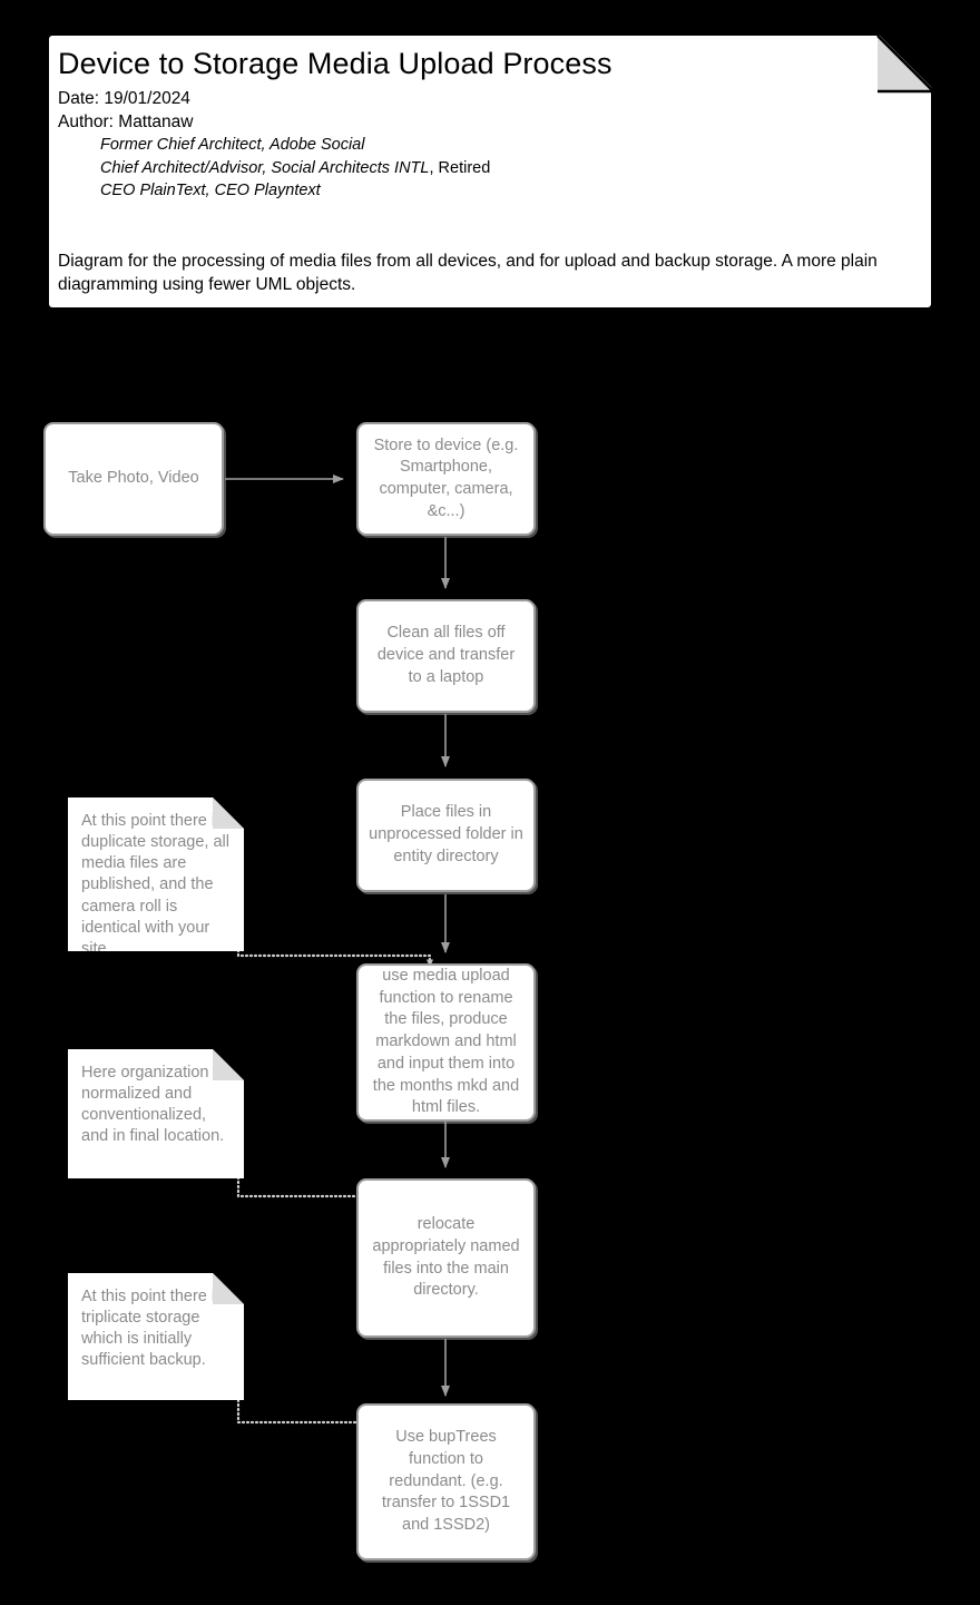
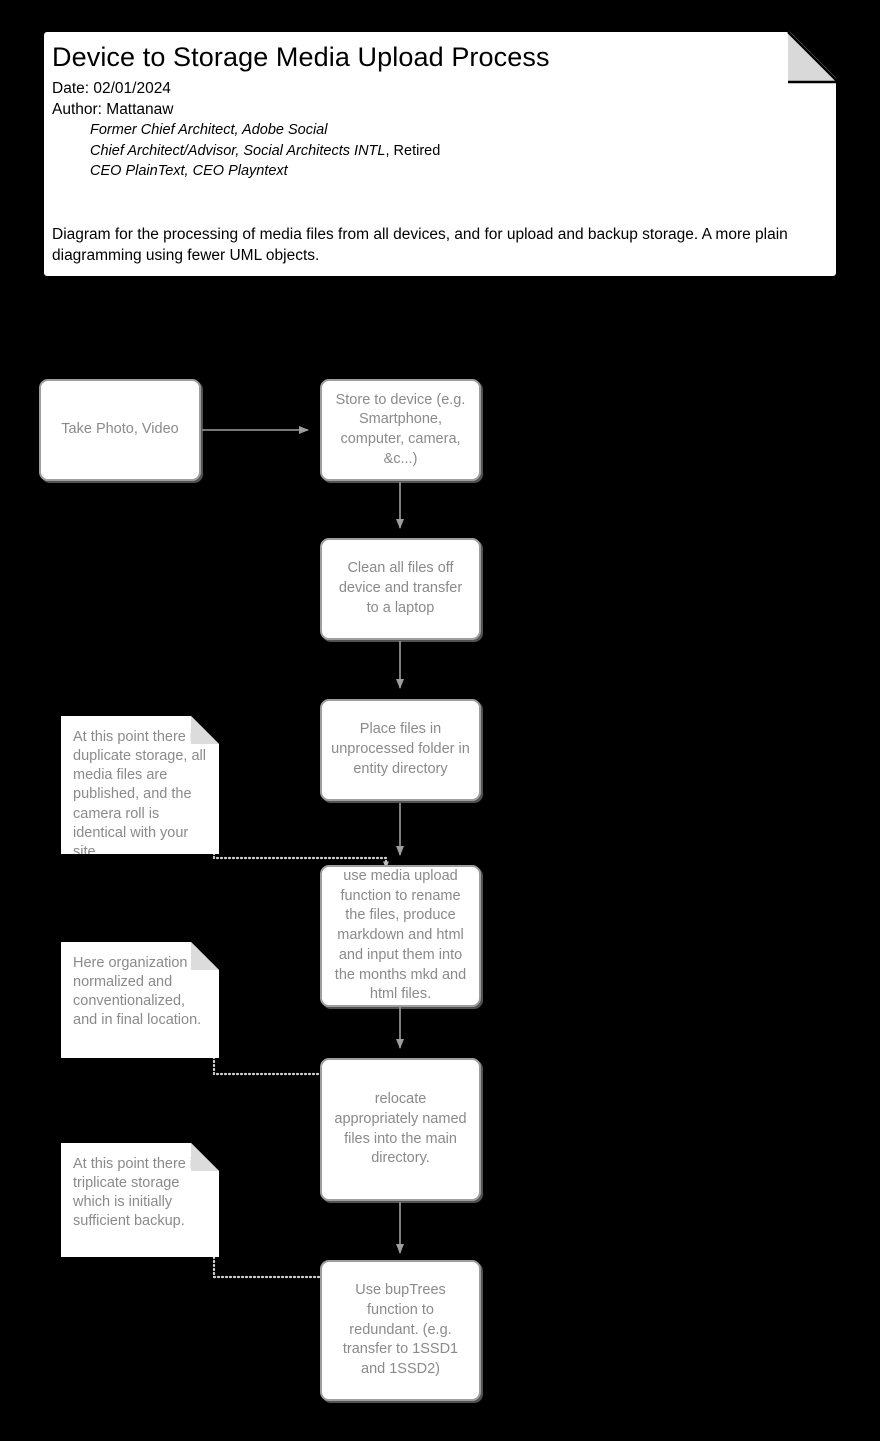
  Device to Storage Media Upload Process
- Date: 19/01/2024
+ Date: 02/01/2024
  Author: Mattanaw
  Former Chief Architect, Adobe Social
  Chief Architect/Advisor, Social Architects INTL, Retired
  CEO PlainText, CEO Playntext
  Diagram for the processing of media files from all devices, and for upload and backup storage. A more plain diagramming using fewer UML objects.
  Take Photo, Video
  Store to device (e.g. Smartphone, computer, camera, &c...)
  Clean all files off device and transfer to a laptop
  Place files in unprocessed folder in entity directory
  use media upload function to rename the files, produce markdown and html and input them into the months mkd and html files.
  relocate appropriately named files into the main directory.
  Use bupTrees function to redundant. (e.g. transfer to 1SSD1 and 1SSD2)
  At this point there duplicate storage, all media files are published, and the camera roll is identical with your site.
  Here organization normalized and conventionalized, and in final location.
  At this point there triplicate storage which is initially sufficient backup.
